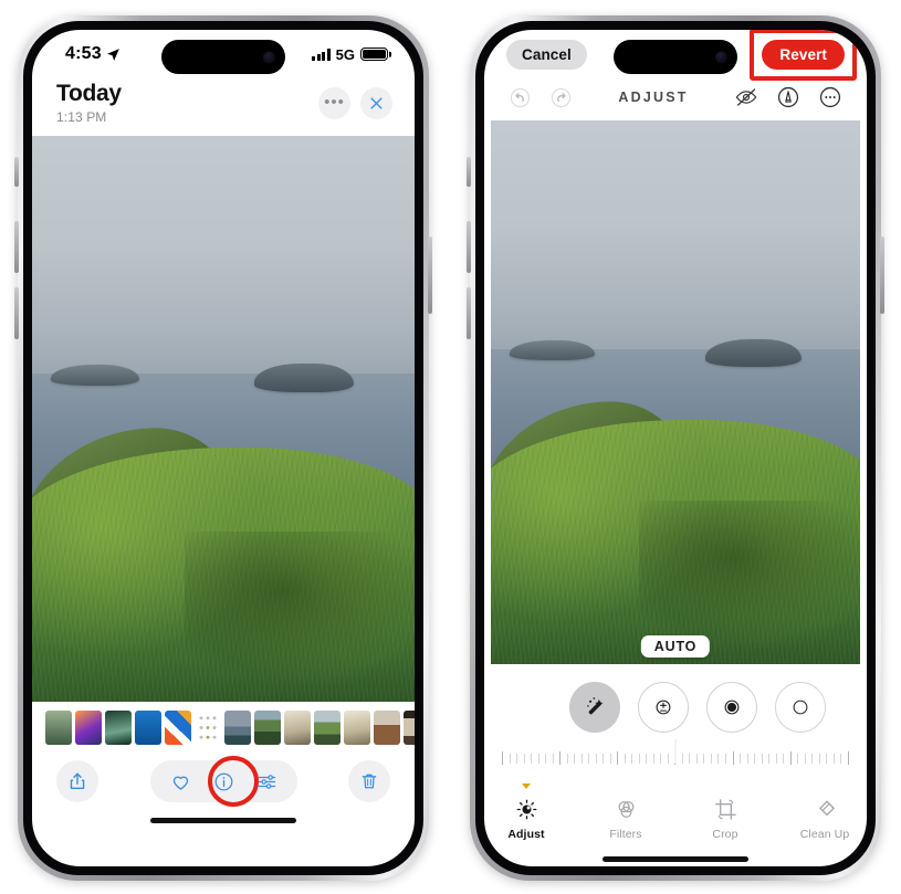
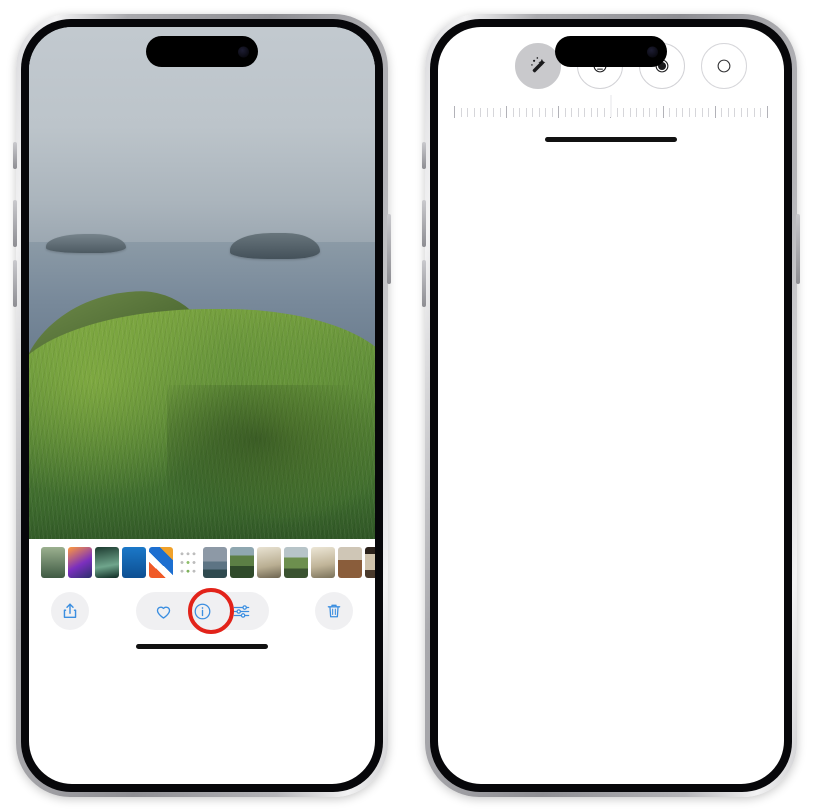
- 4:53
- 5G
- Today
- 1:13 PM
- •••
- Cancel
- Revert
- ADJUST
- AUTO
- Adjust
- Filters
- Crop
- Clean Up
